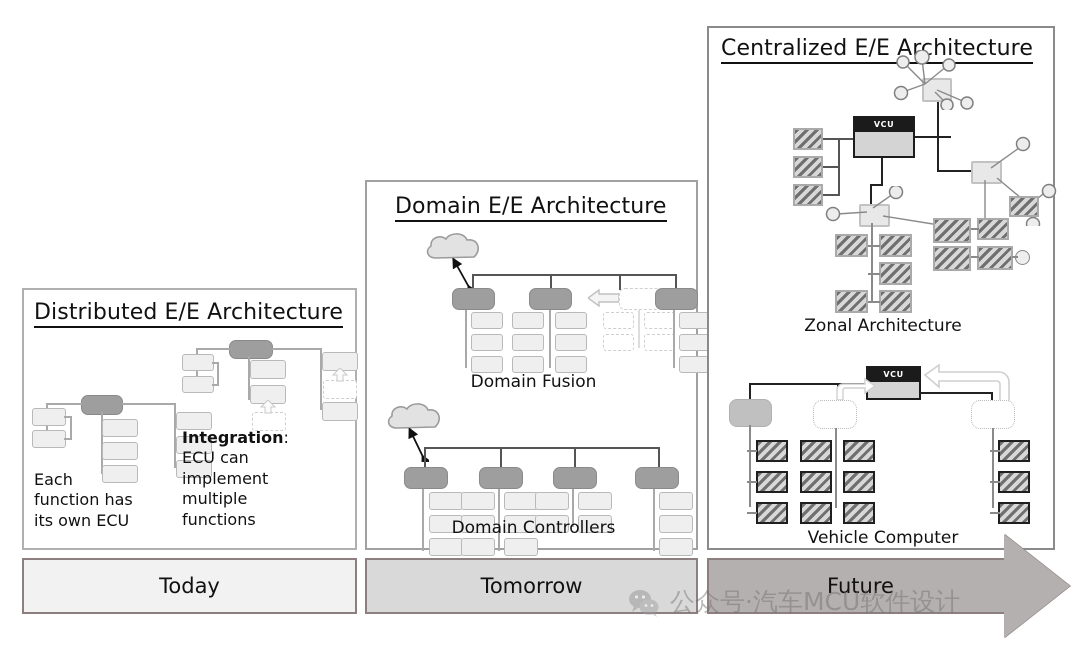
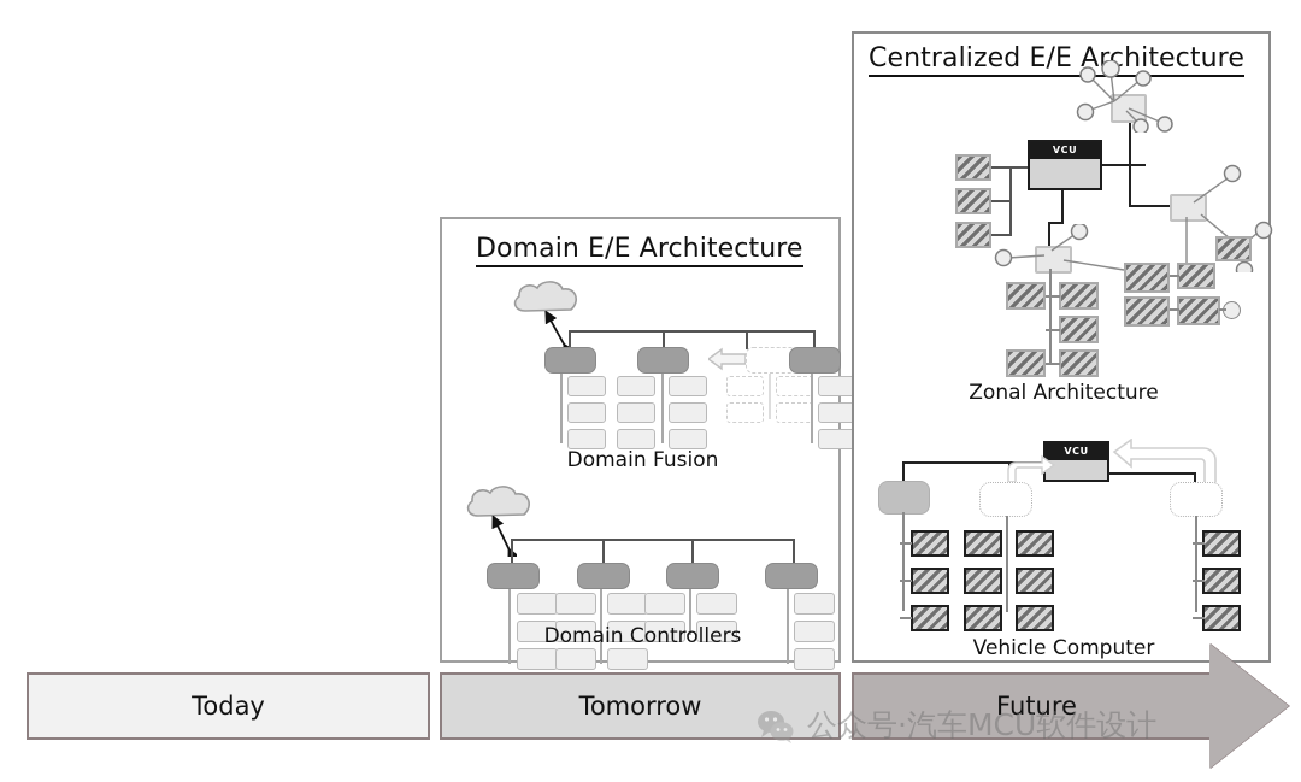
- Distributed E/E Architecture
- Each
- function has
- its own ECU
- Integration:
- ECU can
- implement
- multiple
- functions
  Domain E/E Architecture
  Domain Fusion
  Domain Controllers
  Centralized E/E Architecture
  VCU
  Zonal Architecture
  VCU
  Vehicle Computer
  Today
  Tomorrow
  Future
  公众号·汽车MCU软件设计
